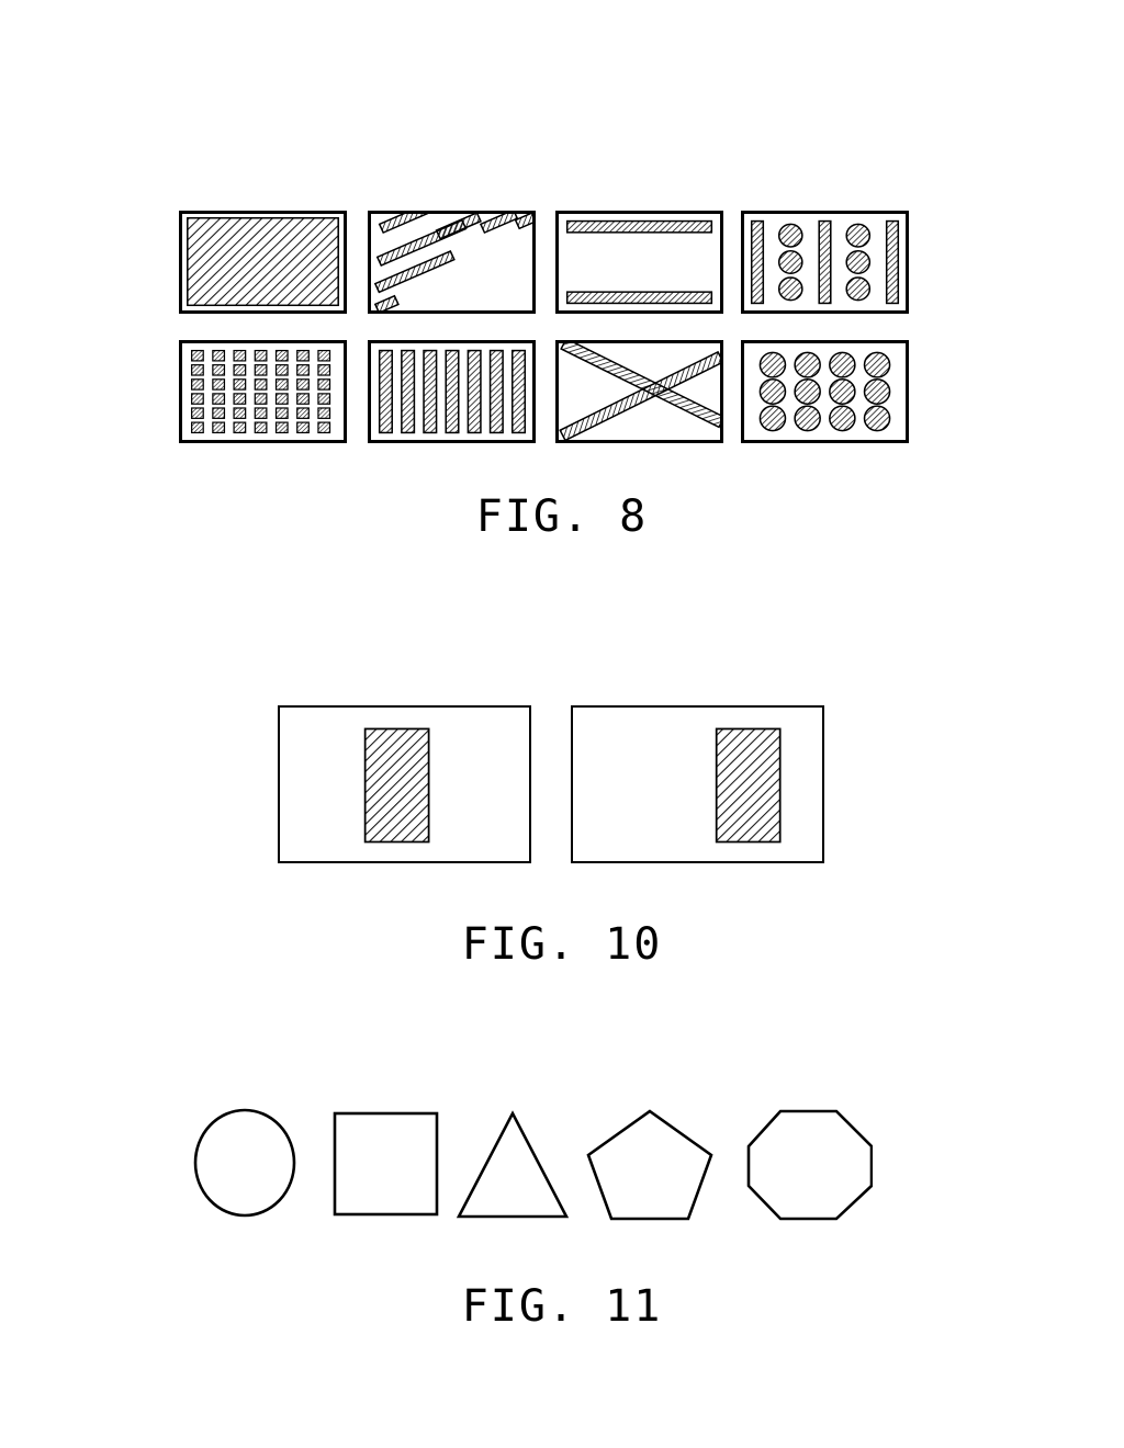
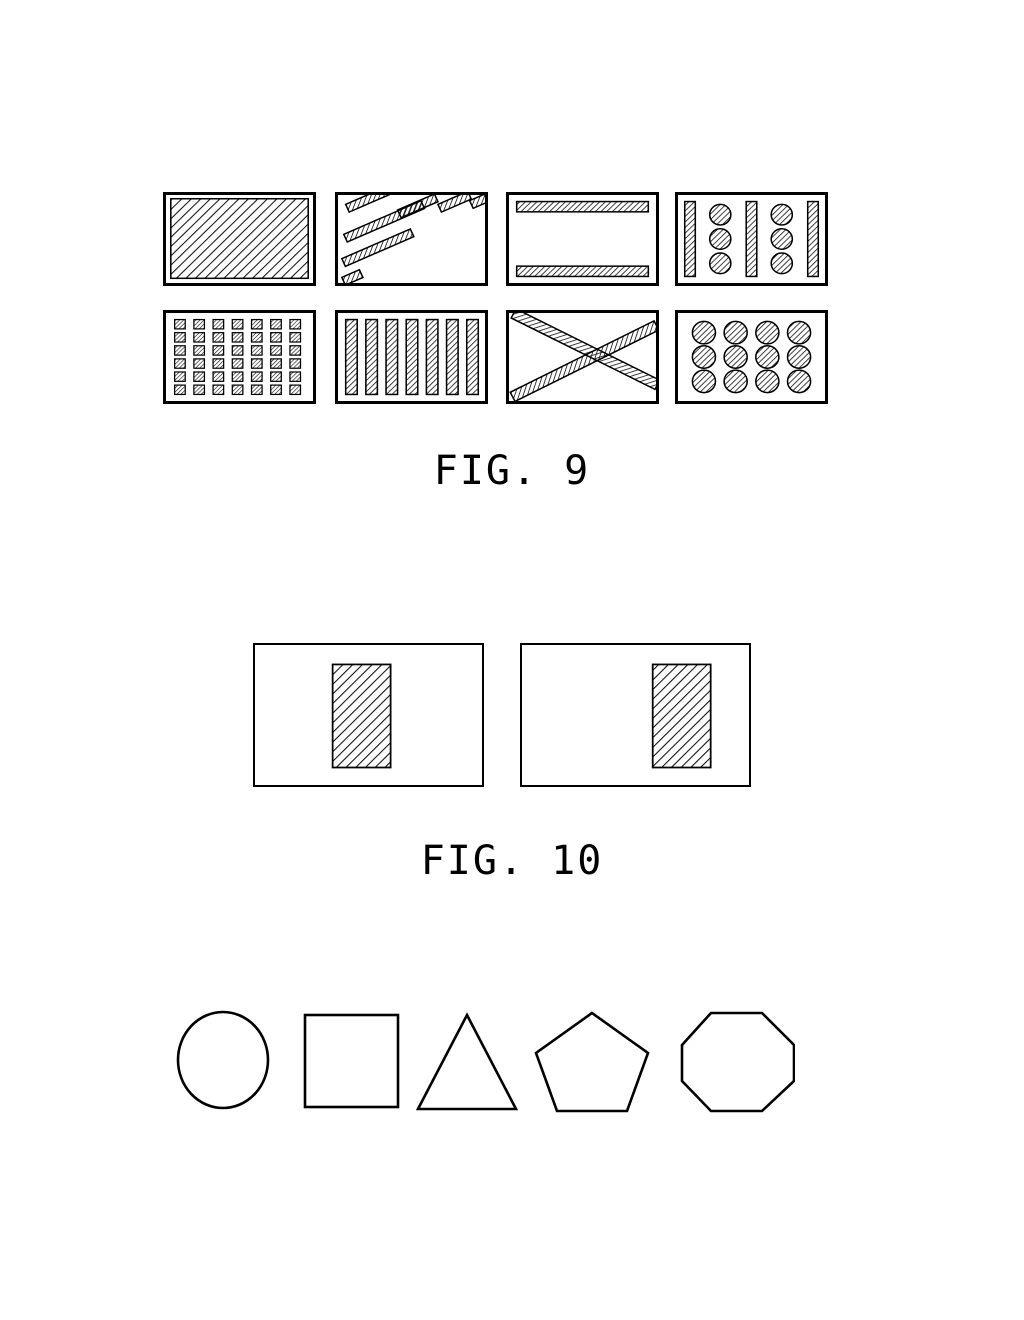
- FIG. 8
+ FIG. 9
  FIG. 10
- FIG. 11
